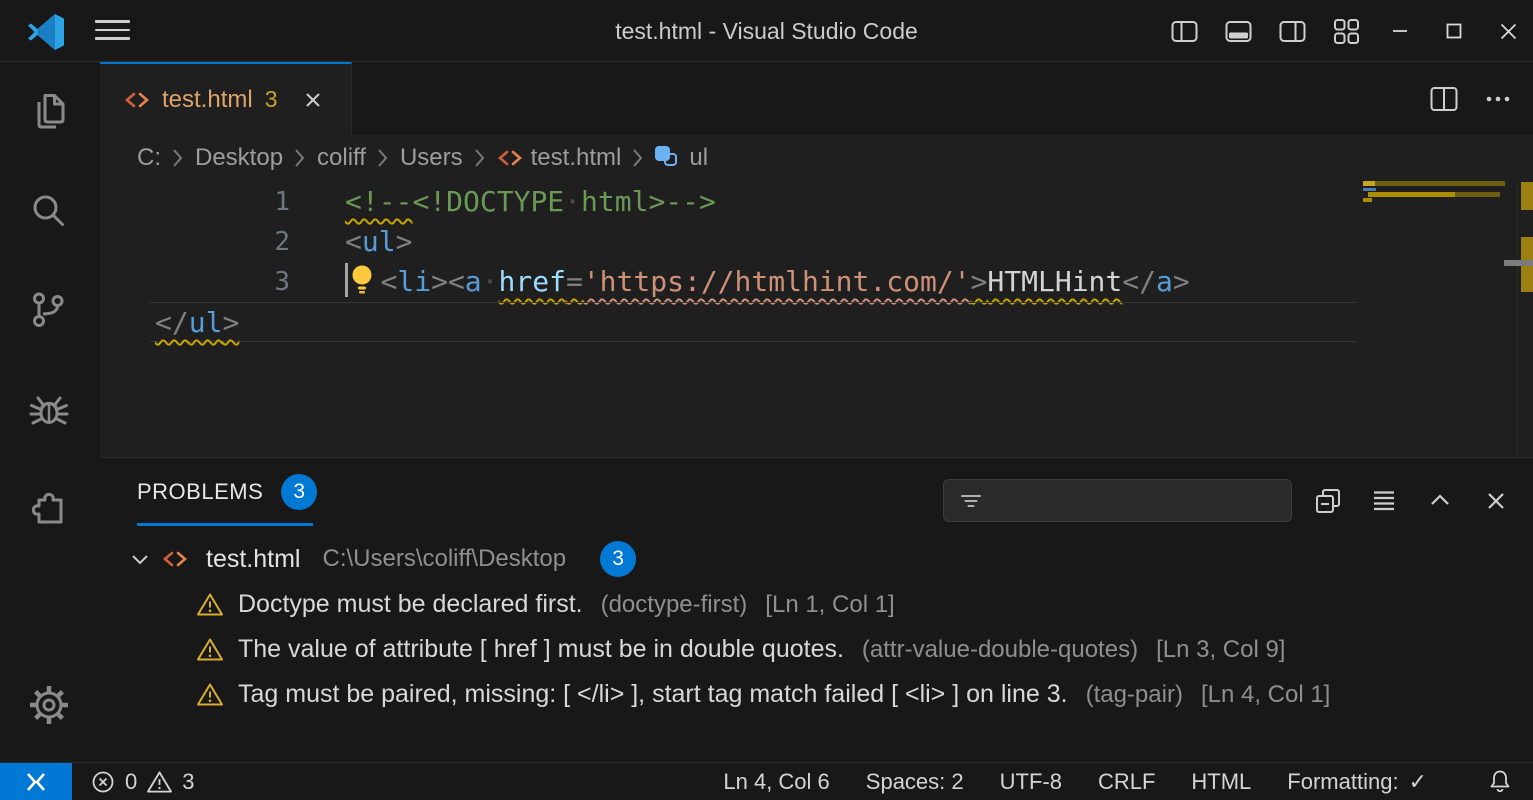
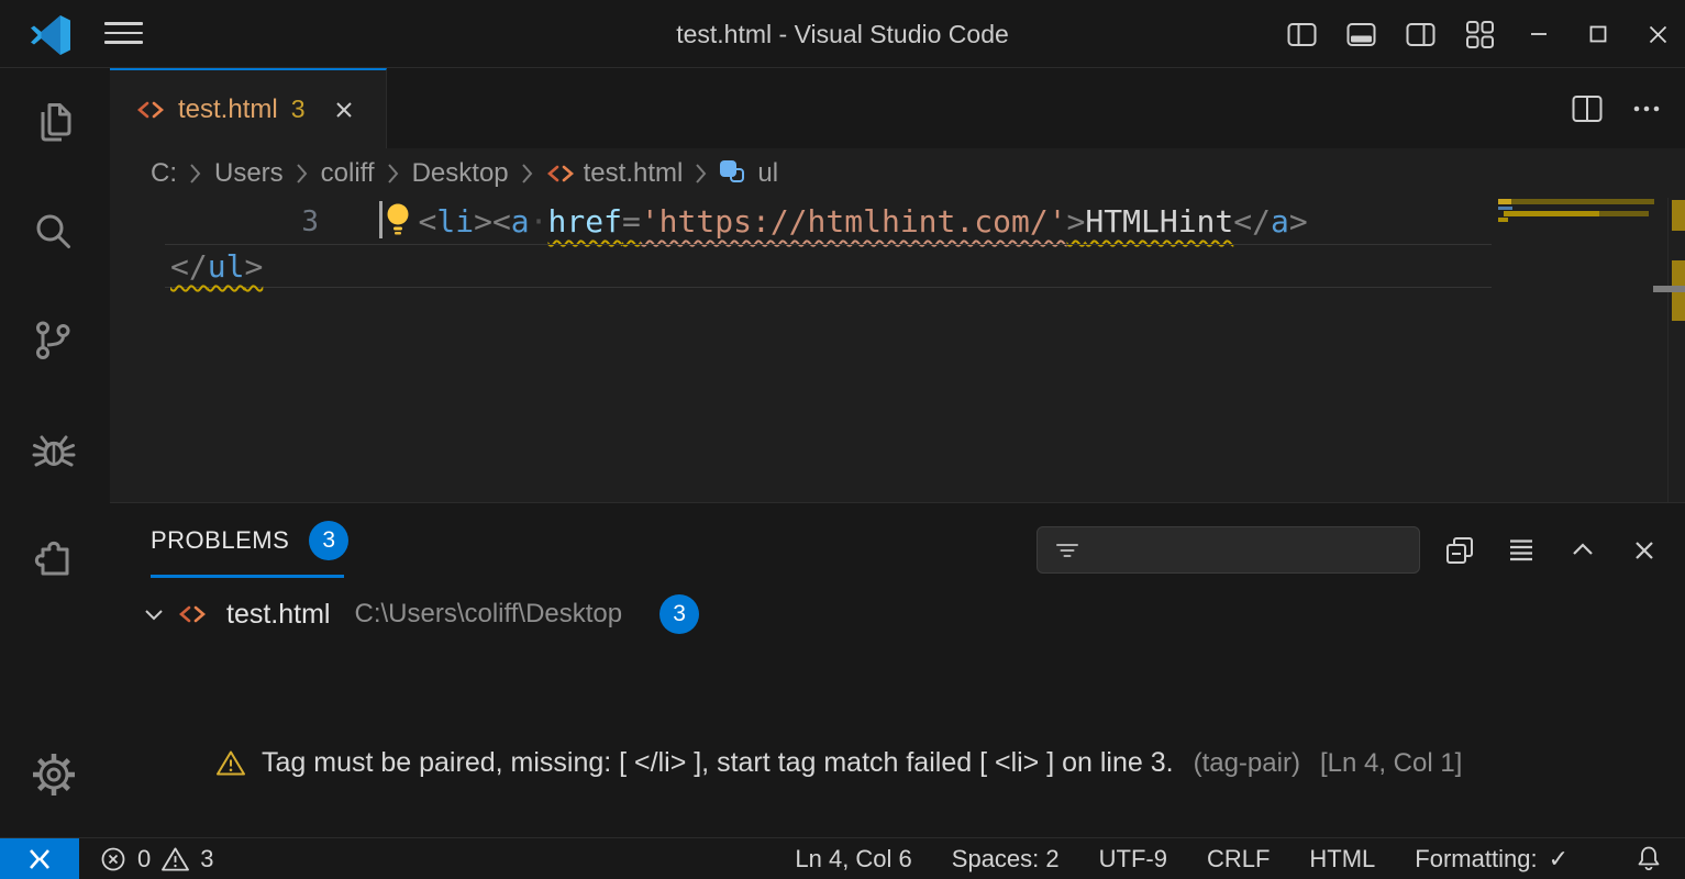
  test.html - Visual Studio Code
  test.html
  3
  C:
- Desktop
+ Users
  coliff
- Users
+ Desktop
  test.html
  ul
- 1
- <!--<!DOCTYPE·html>-->
- 2
- <ul>
  3
  <li><a·href='https://htmlhint.com/'>HTMLHint</a>
  </ul>
  PROBLEMS
  3
  test.html
  C:\Users\coliff\Desktop
  3
- Doctype must be declared first.
- (doctype-first)
- [Ln 1, Col 1]
- The value of attribute [ href ] must be in double quotes.
- (attr-value-double-quotes)
- [Ln 3, Col 9]
  Tag must be paired, missing: [ </li> ], start tag match failed [ <li> ] on line 3.
  (tag-pair)
  [Ln 4, Col 1]
  0
  3
  Ln 4, Col 6
  Spaces: 2
- UTF-8
+ UTF-9
  CRLF
  HTML
  Formatting:
  ✓
